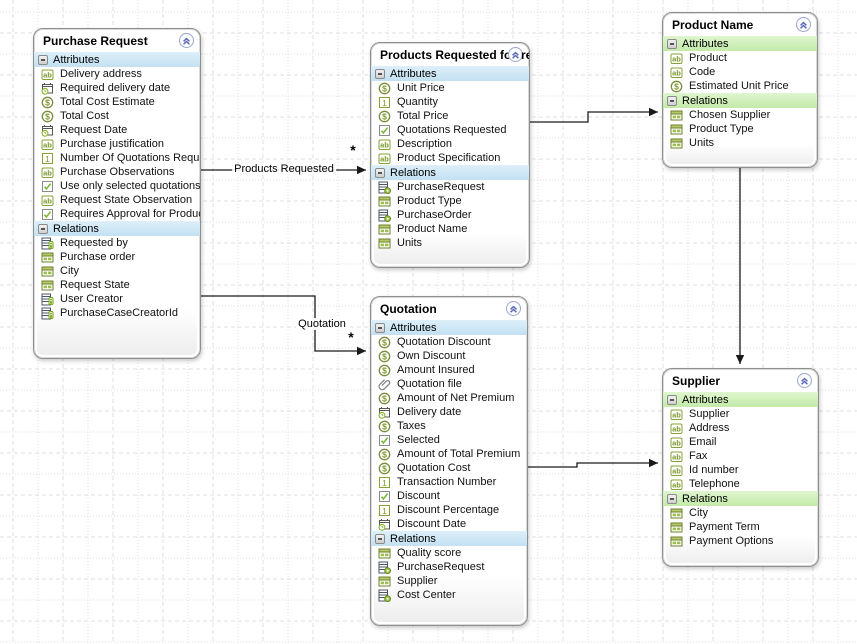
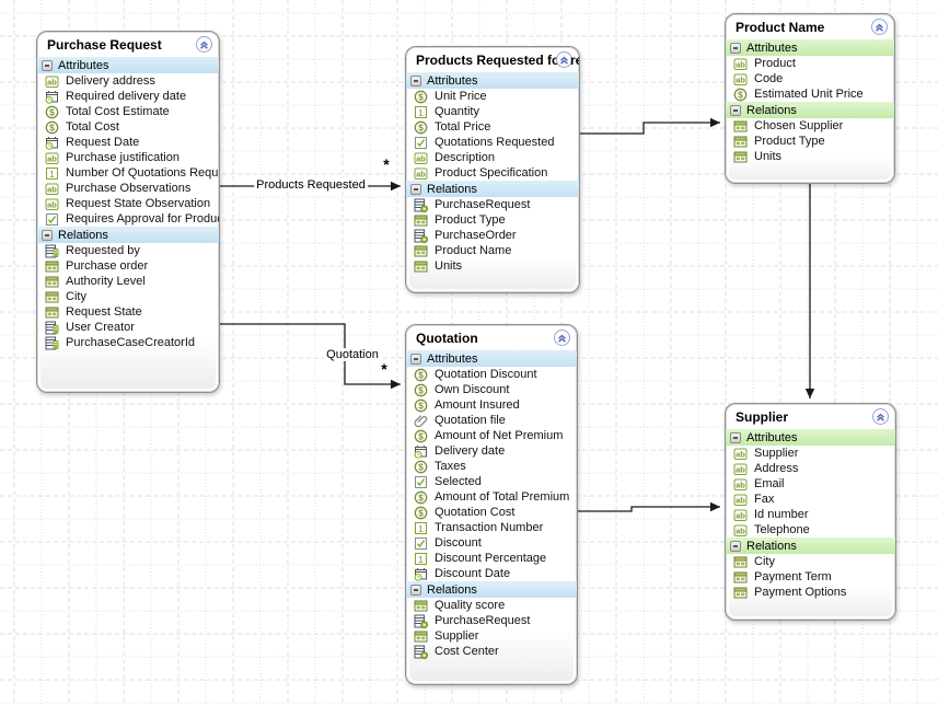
  Purchase Request
  Attributes
  ab
  Delivery address
  Required delivery date
  $
  Total Cost Estimate
  $
  Total Cost
  Request Date
  ab
  Purchase justification
  1
  Number Of Quotations Requ
  ab
  Purchase Observations
- Use only selected quotations
  ab
  Request State Observation
  Requires Approval for Produ
  Relations
  Requested by
  Purchase order
+ Authority Level
  City
  Request State
  User Creator
  PurchaseCaseCreatorId
  Products Requested fo
  Attributes
  $
  Unit Price
  1
  Quantity
  $
  Total Price
  Quotations Requested
  ab
  Description
  ab
  Product Specification
  Relations
  PurchaseRequest
  Product Type
  PurchaseOrder
  Product Name
  Units
  Product Name
  Attributes
  ab
  Product
  ab
  Code
  $
  Estimated Unit Price
  Relations
  Chosen Supplier
  Product Type
  Units
  Quotation
  Attributes
  $
  Quotation Discount
  $
  Own Discount
  $
  Amount Insured
  Quotation file
  $
  Amount of Net Premium
  Delivery date
  $
  Taxes
  Selected
  $
  Amount of Total Premium
  $
  Quotation Cost
  1
  Transaction Number
  Discount
  1
  Discount Percentage
  Discount Date
  Relations
  Quality score
  PurchaseRequest
  Supplier
  Cost Center
  Supplier
  Attributes
  ab
  Supplier
  ab
  Address
  ab
  Email
  ab
  Fax
  ab
  Id number
  ab
  Telephone
  Relations
  City
  Payment Term
  Payment Options
  Products Requested
  *
  Quotation
  *
